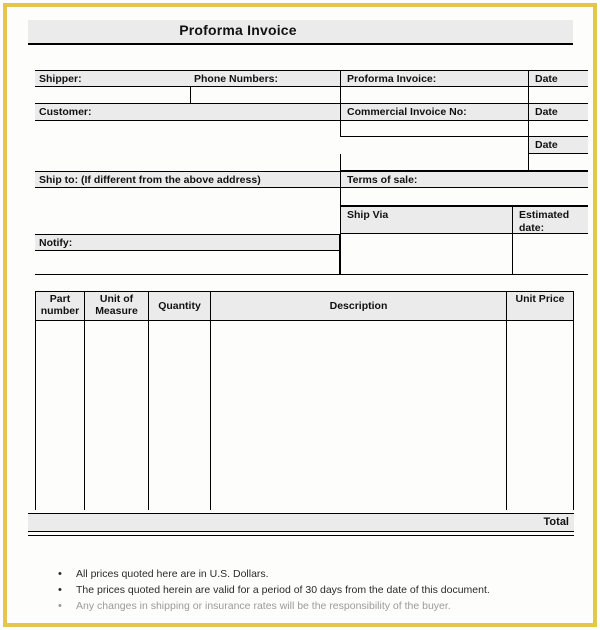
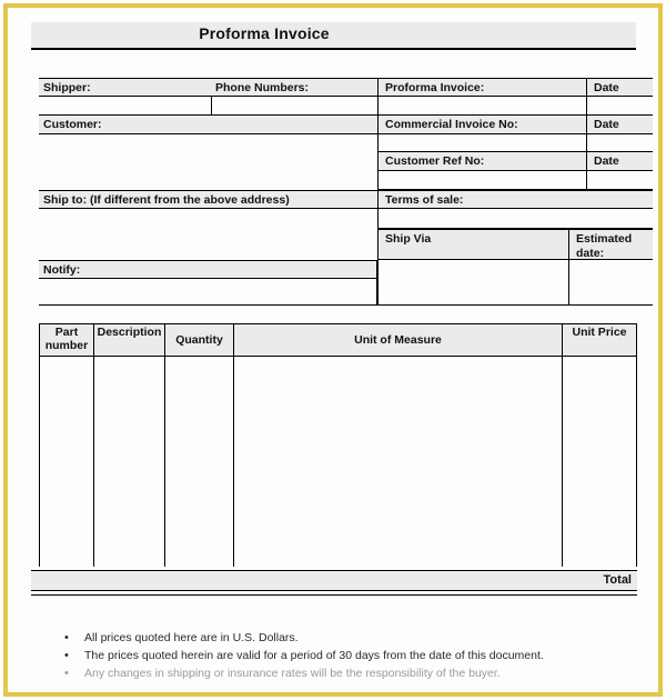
  Proforma Invoice
  Shipper:
  Phone Numbers:
  Proforma Invoice:
  Date
  Customer:
  Commercial Invoice No:
  Date
+ Customer Ref No:
  Date
  Ship to: (If different from the above address)
  Terms of sale:
  Ship Via
  Estimated date:
  Notify:
  Part number
- Unit of Measure
+ Description
  Quantity
- Description
+ Unit of Measure
  Unit Price
  Total
  •
  All prices quoted here are in U.S. Dollars.
  •
  The prices quoted herein are valid for a period of 30 days from the date of this document.
  •
  Any changes in shipping or insurance rates will be the responsibility of the buyer.
